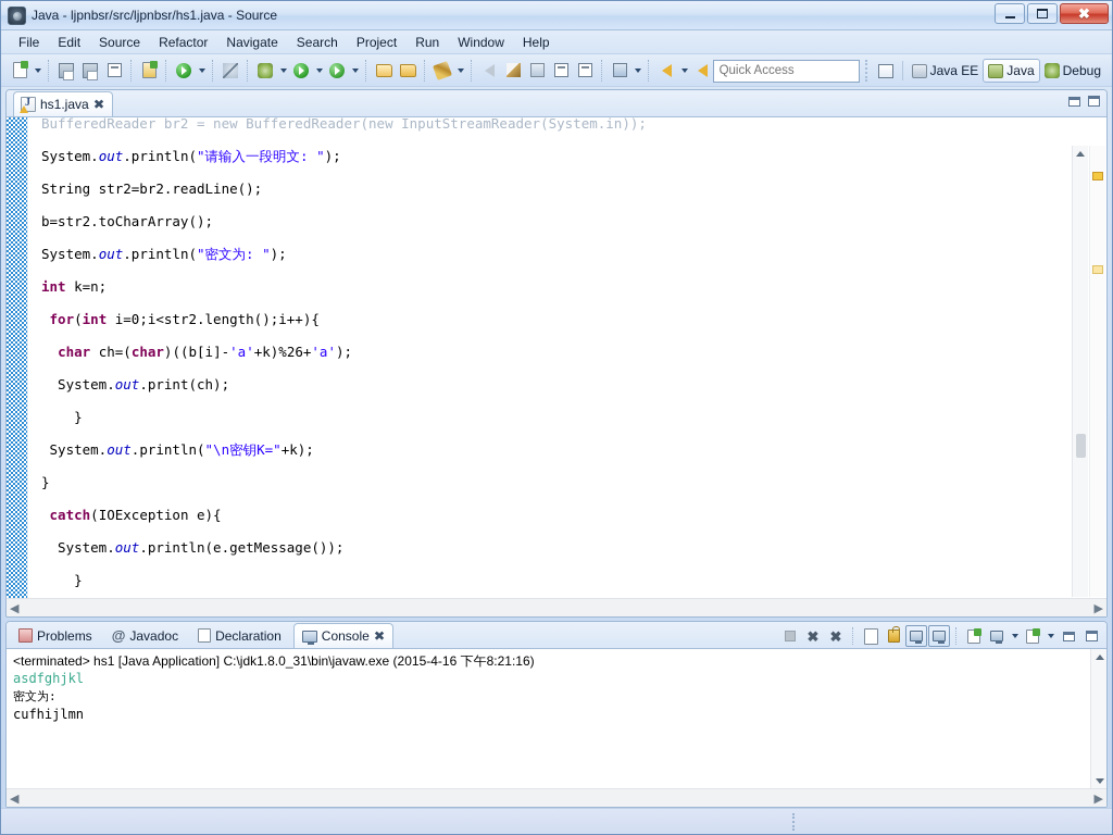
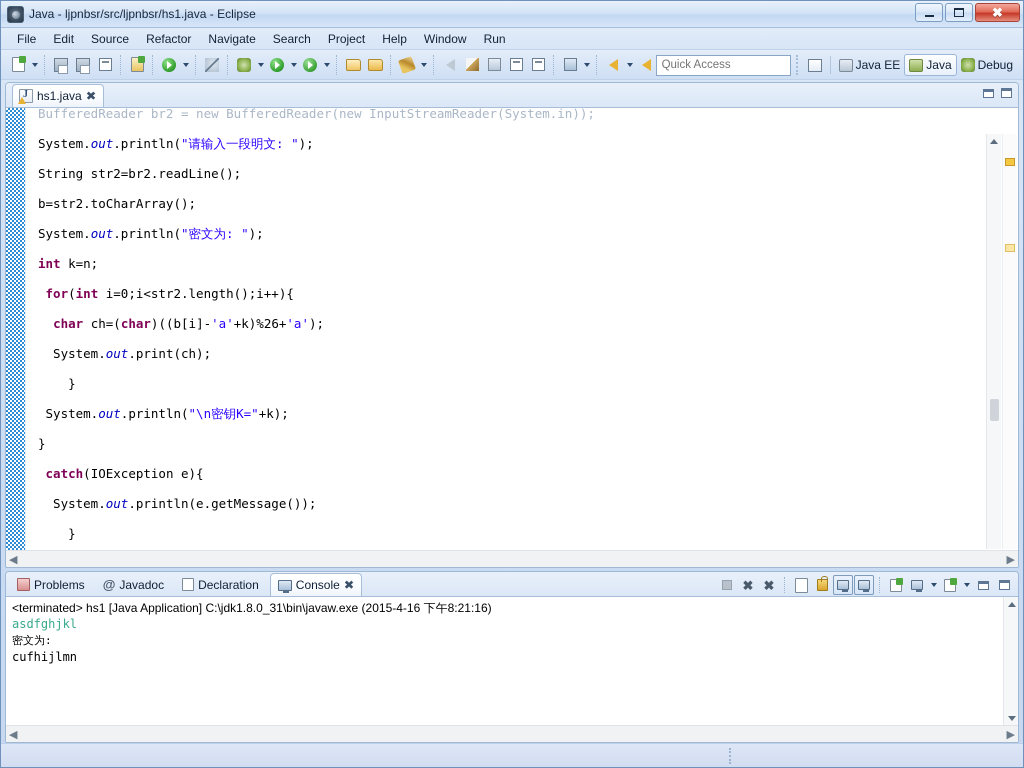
- Java - ljpnbsr/src/ljpnbsr/hs1.java - Source
+ Java - ljpnbsr/src/ljpnbsr/hs1.java - Eclipse
  ✖
  File
  Edit
  Source
  Refactor
  Navigate
  Search
  Project
- Run
+ Help
  Window
- Help
+ Run
  Quick Access
  Java EE
  Java
  Debug
  hs1.java
  ✖
  BufferedReader br2 = new BufferedReader(new InputStreamReader(System.in));
  System.out.println("请输入一段明文: ");
  String str2=br2.readLine();
  b=str2.toCharArray();
  System.out.println("密文为: ");
  int k=n;
  for(int i=0;i<str2.length();i++){
  char ch=(char)((b[i]-'a'+k)%26+'a');
  System.out.print(ch);
  }
  System.out.println("\n密钥K="+k);
  }
  catch(IOException e){
  System.out.println(e.getMessage());
  }
  ◀
  ▶
  Problems
  @
  Javadoc
  Declaration
  Console
  ✖
  ✖
  ✖
  <terminated> hs1 [Java Application] C:\jdk1.8.0_31\bin\javaw.exe (2015-4-16 下午8:21:16) asdfghjkl 密文为: cufhijlmn
  ◀
  ▶
